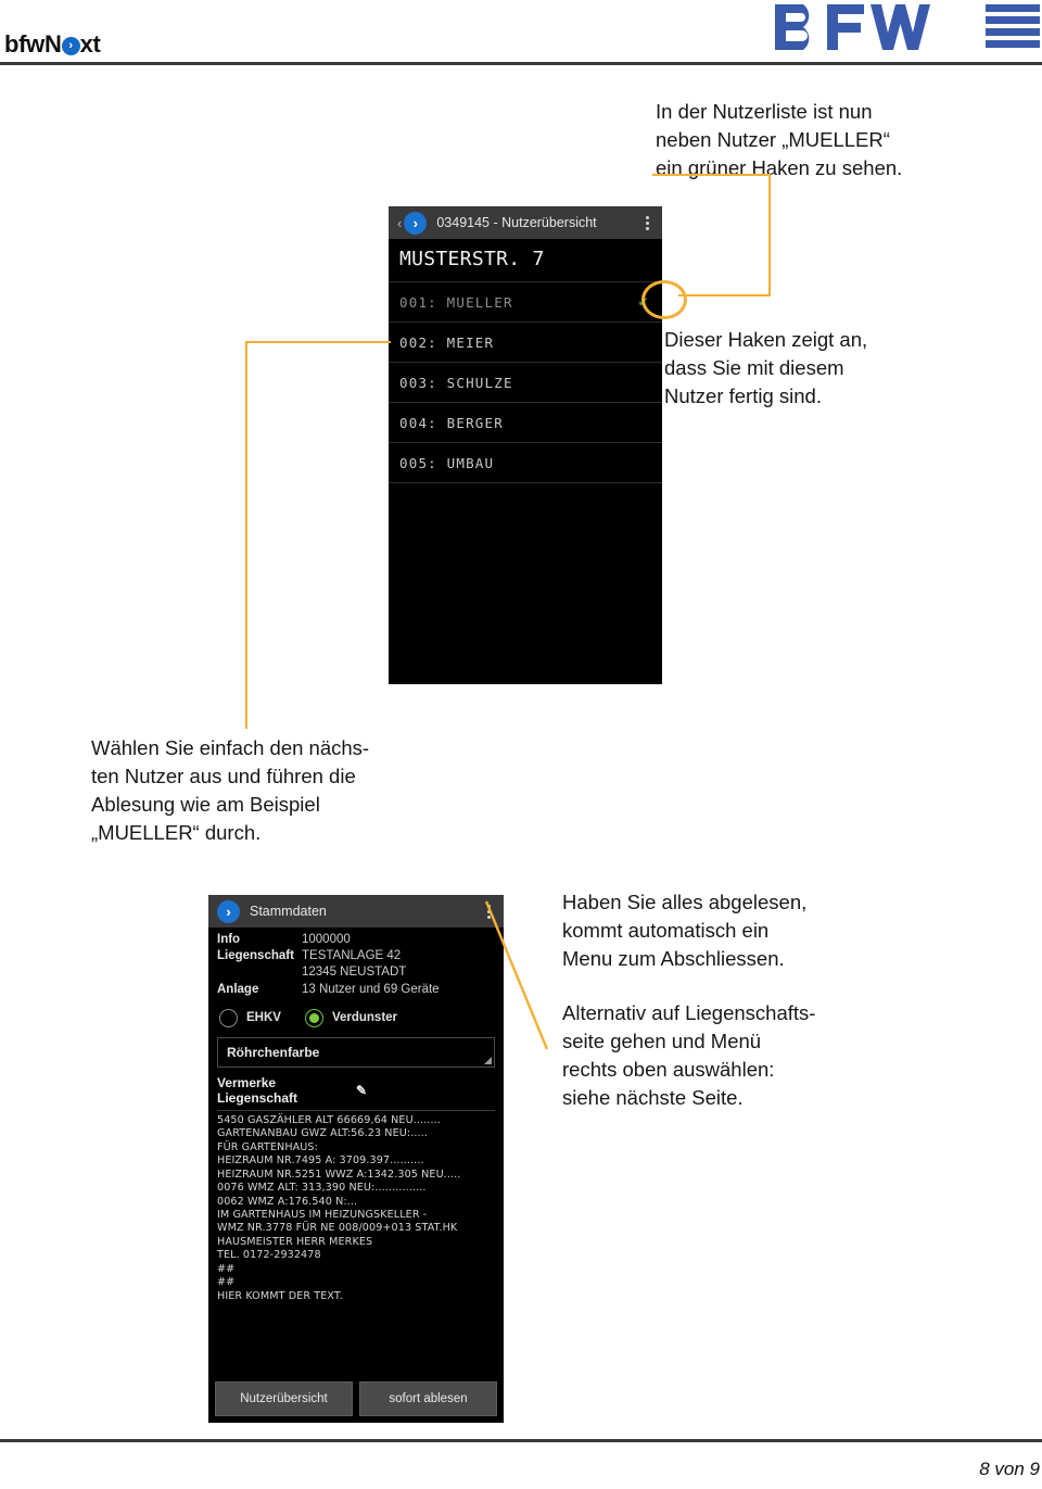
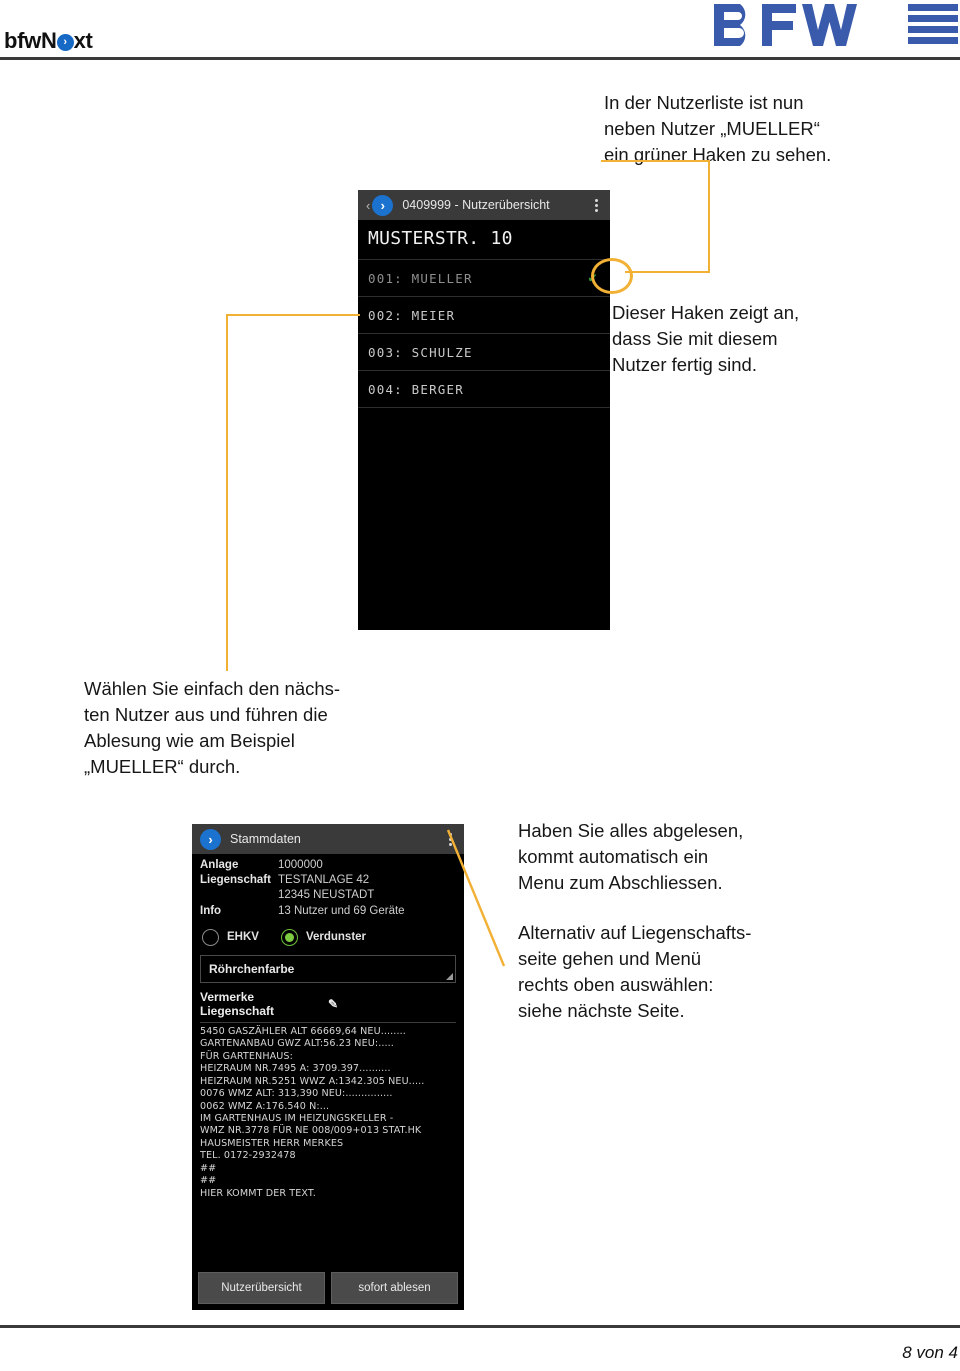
  bfwN
  ›
  xt
  In der Nutzerliste ist nun
  neben Nutzer „MUELLER“
  ein grüner Haken zu sehen.
  ‹
  ›
- 0349145 - Nutzerübersicht
+ 0409999 - Nutzerübersicht
- MUSTERSTR. 7
+ MUSTERSTR. 10
  001: MUELLER
  ✔
  002: MEIER
  003: SCHULZE
  004: BERGER
- 005: UMBAU
  Dieser Haken zeigt an,
  dass Sie mit diesem
  Nutzer fertig sind.
  Wählen Sie einfach den nächs-
  ten Nutzer aus und führen die
  Ablesung wie am Beispiel
  „MUELLER“ durch.
  ›
  Stammdaten
- Info
+ Anlage
  1000000
  Liegenschaft
  TESTANLAGE 42
  12345 NEUSTADT
- Anlage
+ Info
  13 Nutzer und 69 Geräte
  EHKV
  Verdunster
  Röhrchenfarbe
  Vermerke Liegenschaft
  ✎
  5450 GASZÄHLER ALT 66669,64 NEU........
  GARTENANBAU GWZ ALT:56.23 NEU:.....
  FÜR GARTENHAUS:
  HEIZRAUM NR.7495 A: 3709.397..........
  HEIZRAUM NR.5251 WWZ A:1342.305 NEU.....
  0076 WMZ ALT: 313,390 NEU:...............
  0062 WMZ A:176.540 N:...
  IM GARTENHAUS IM HEIZUNGSKELLER -
  WMZ NR.3778 FÜR NE 008/009+013 STAT.HK
  HAUSMEISTER HERR MERKES
  TEL. 0172-2932478
  ##
  ##
  HIER KOMMT DER TEXT.
  Nutzerübersicht
  sofort ablesen
  Haben Sie alles abgelesen,
  kommt automatisch ein
  Menu zum Abschliessen.
  Alternativ auf Liegenschafts-
  seite gehen und Menü
  rechts oben auswählen:
  siehe nächste Seite.
- 8 von 9
+ 8 von 4
